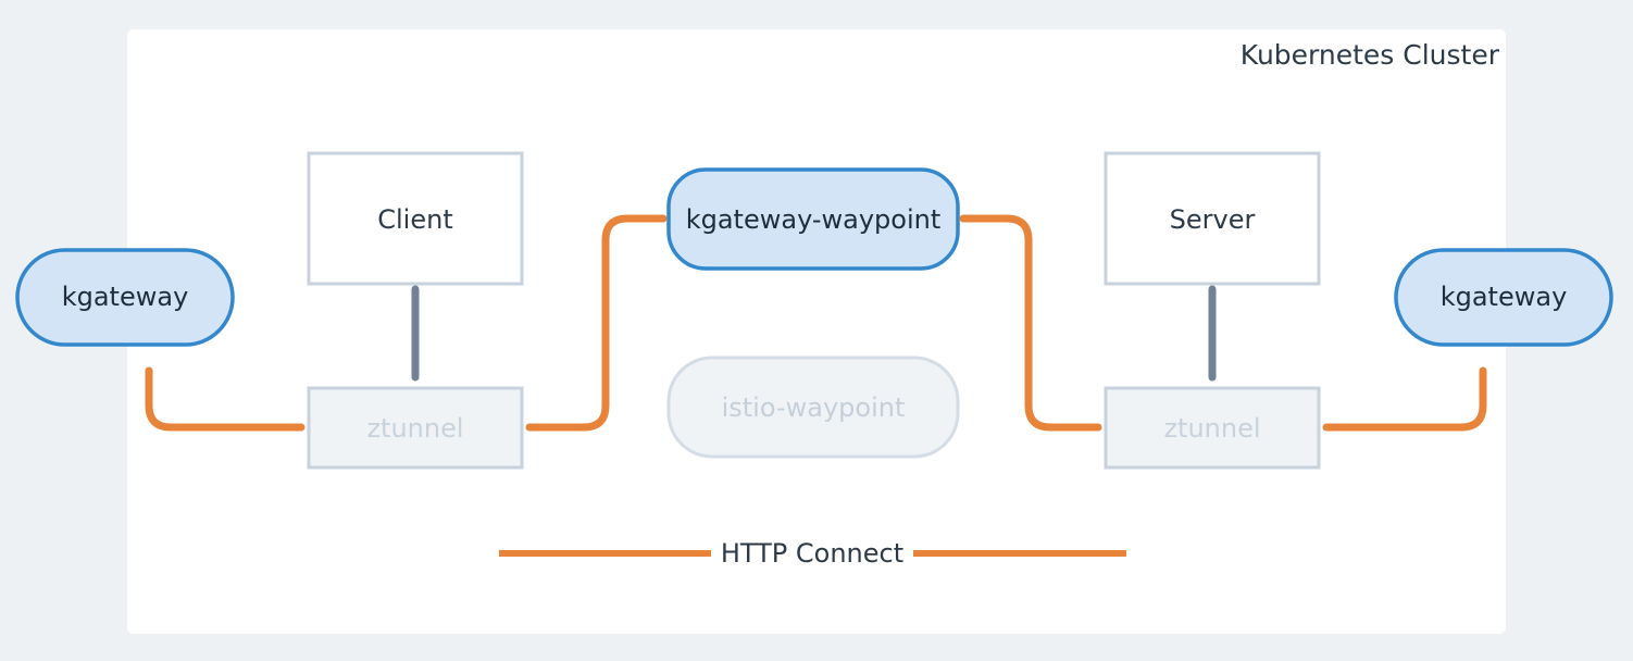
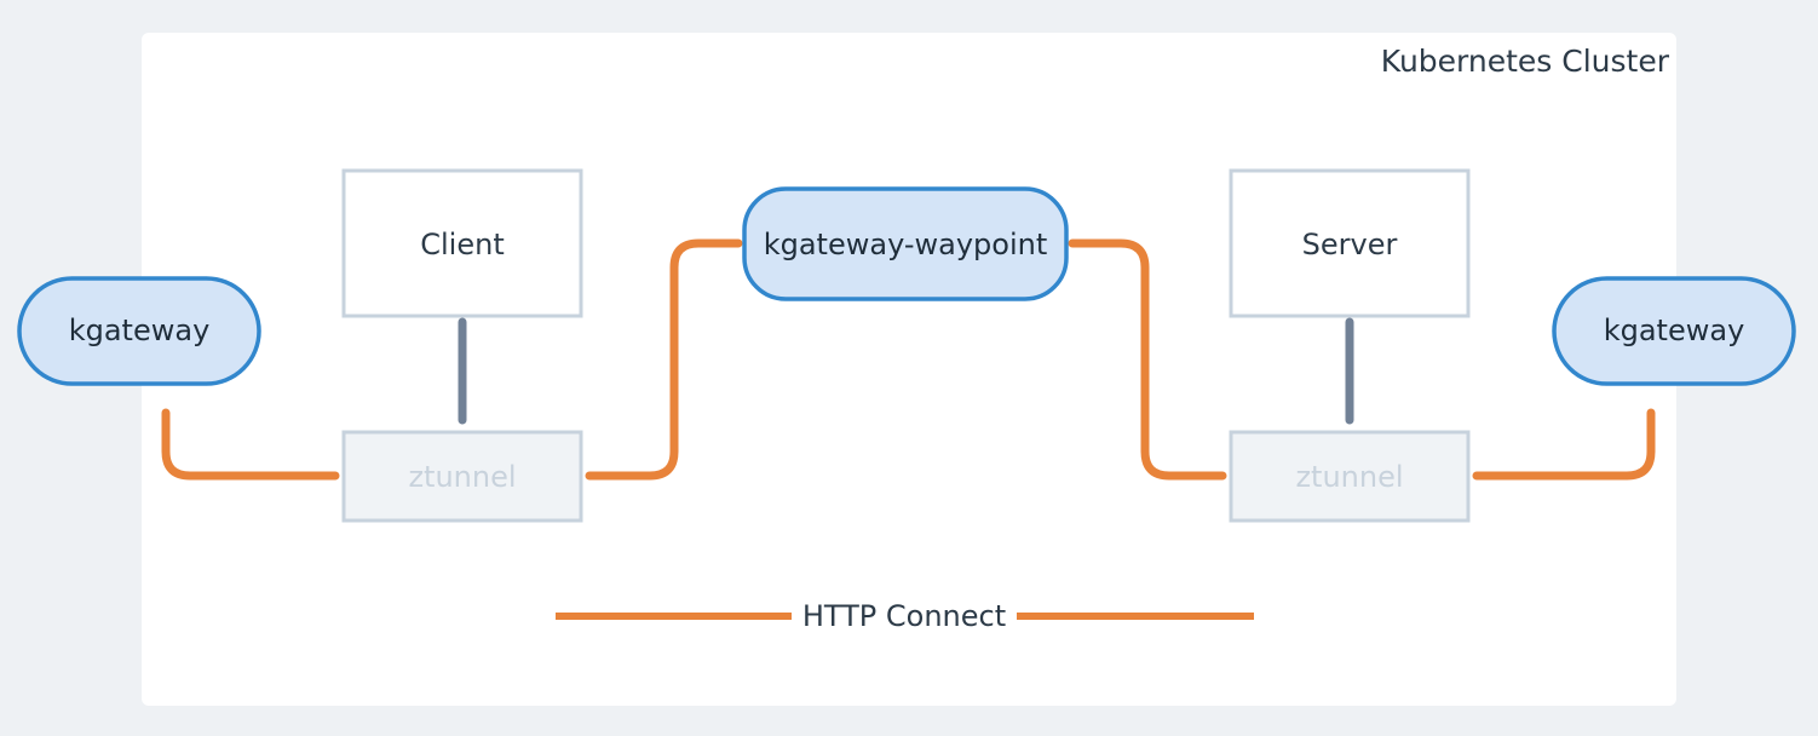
  Kubernetes Cluster
  kgateway
  Client
  ztunnel
  kgateway-waypoint
- istio-waypoint
  Server
  ztunnel
  kgateway
  HTTP Connect
